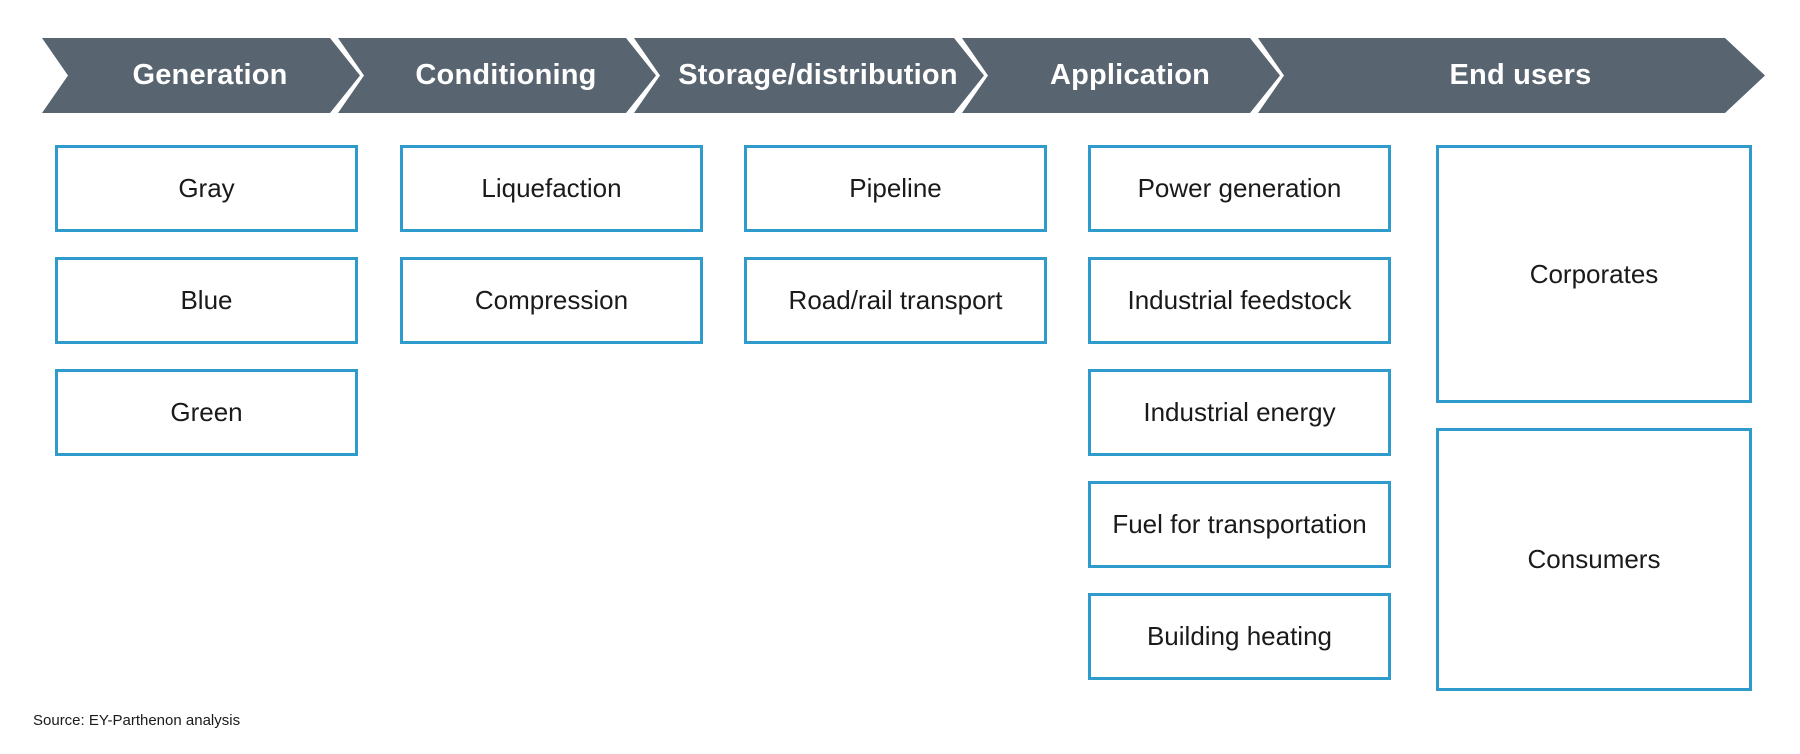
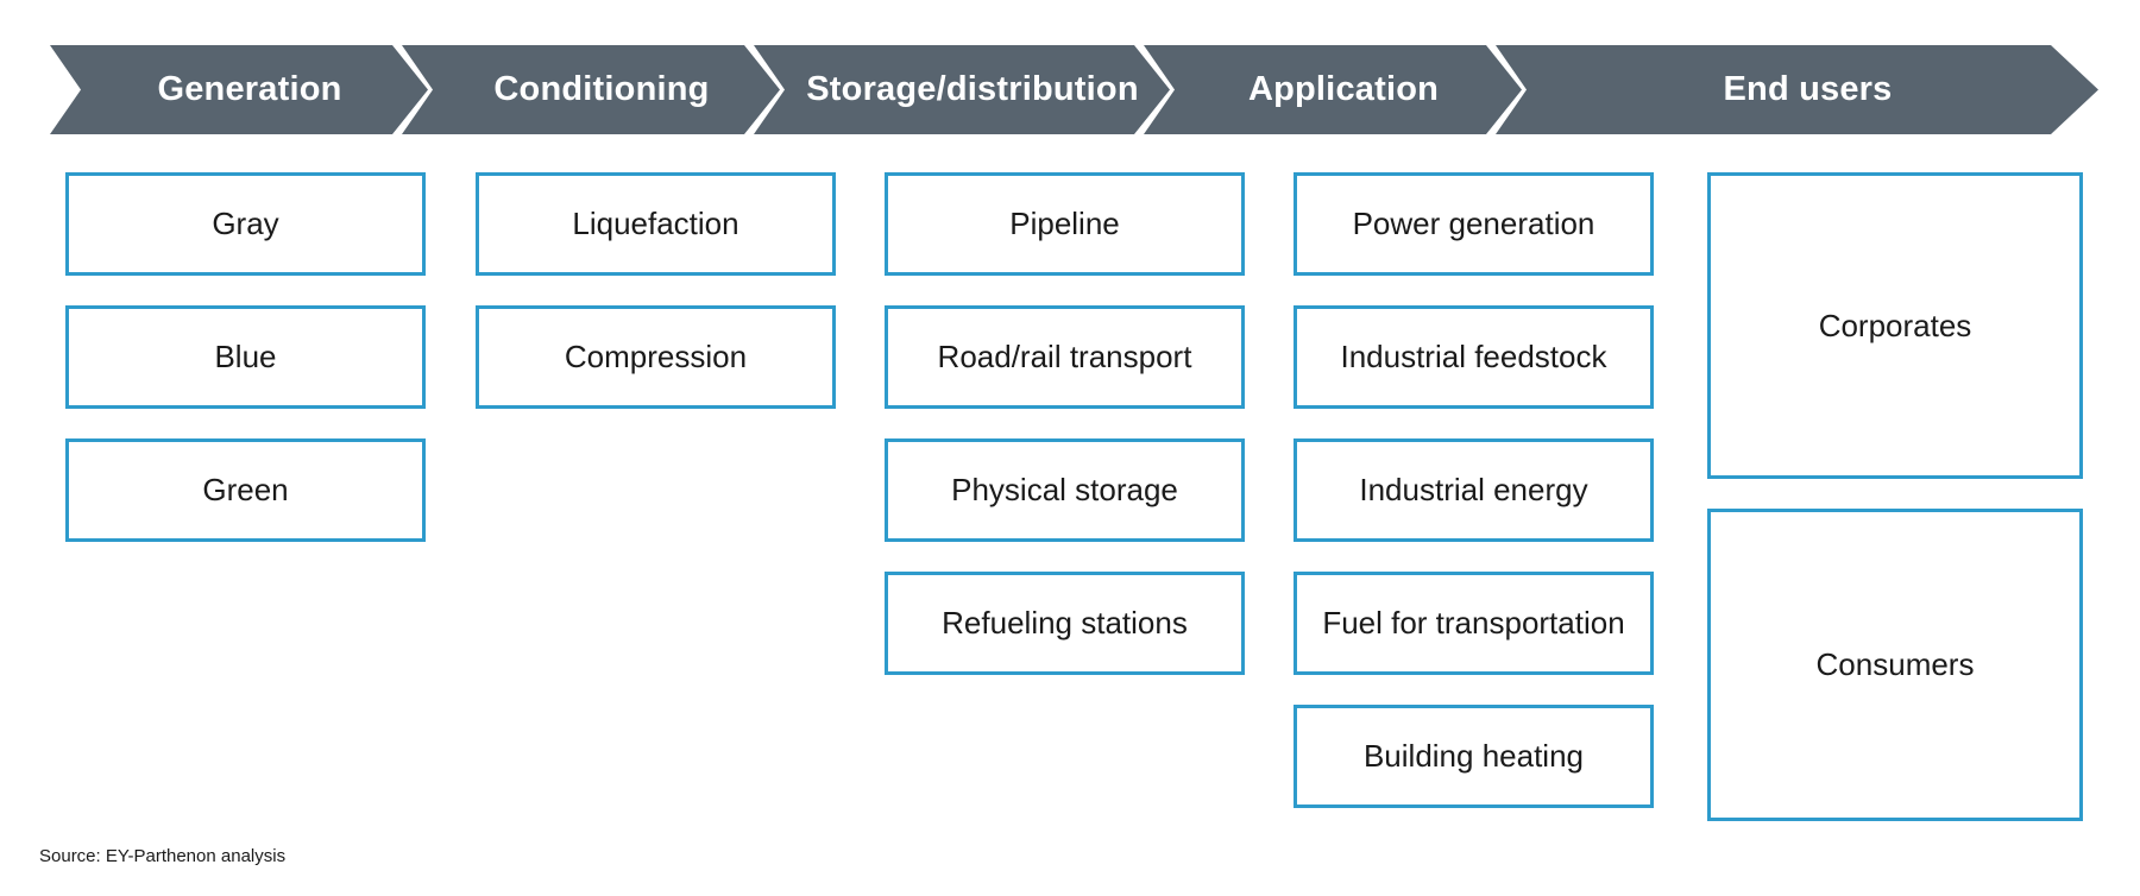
  Generation
  Conditioning
  Storage/distribution
  Application
  End users
  Gray
  Blue
  Green
  Liquefaction
  Compression
  Pipeline
  Road/rail transport
+ Physical storage
+ Refueling stations
  Power generation
  Industrial feedstock
  Industrial energy
  Fuel for transportation
  Building heating
  Corporates
  Consumers
  Source: EY-Parthenon analysis
